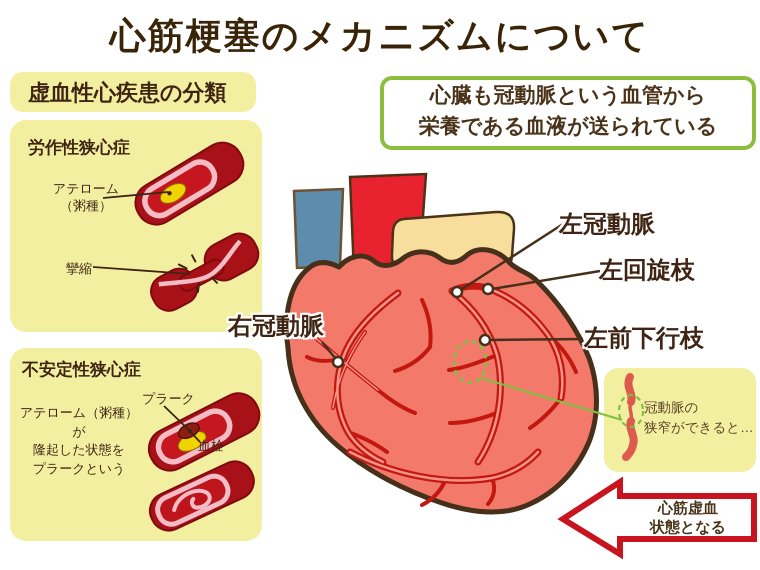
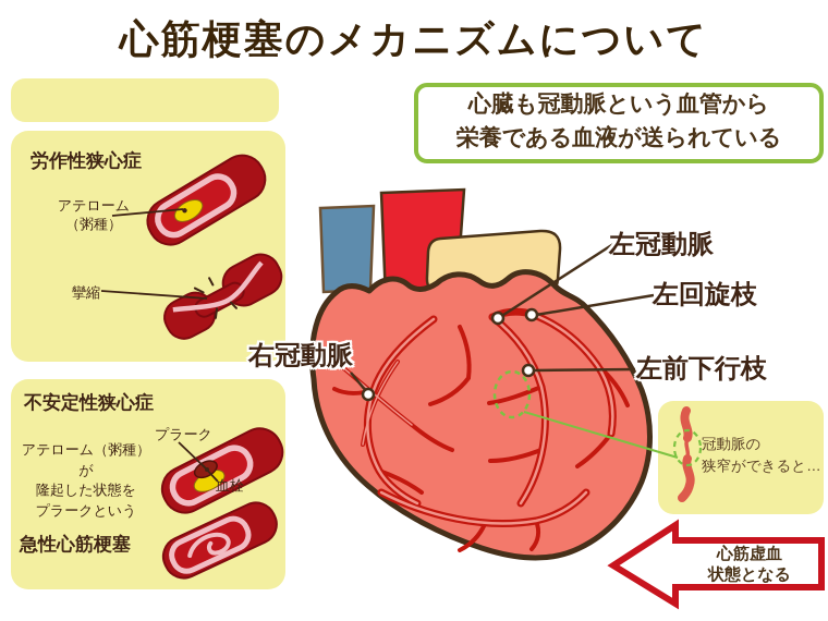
  心筋梗塞のメカニズムについて
- 虚血性心疾患の分類
  労作性狭心症
  アテローム
  （粥種）
  攣縮
  不安定性狭心症
  プラーク
  アテローム（粥種）が
  隆起した状態を
  プラークという
  血栓
+ 急性心筋梗塞
  心臓も冠動脈という血管から
  栄養である血液が送られている
  右冠動脈
  左冠動脈
  左回旋枝
  左前下行枝
  冠動脈の
  狭窄ができると…
  心筋虚血
  状態となる
